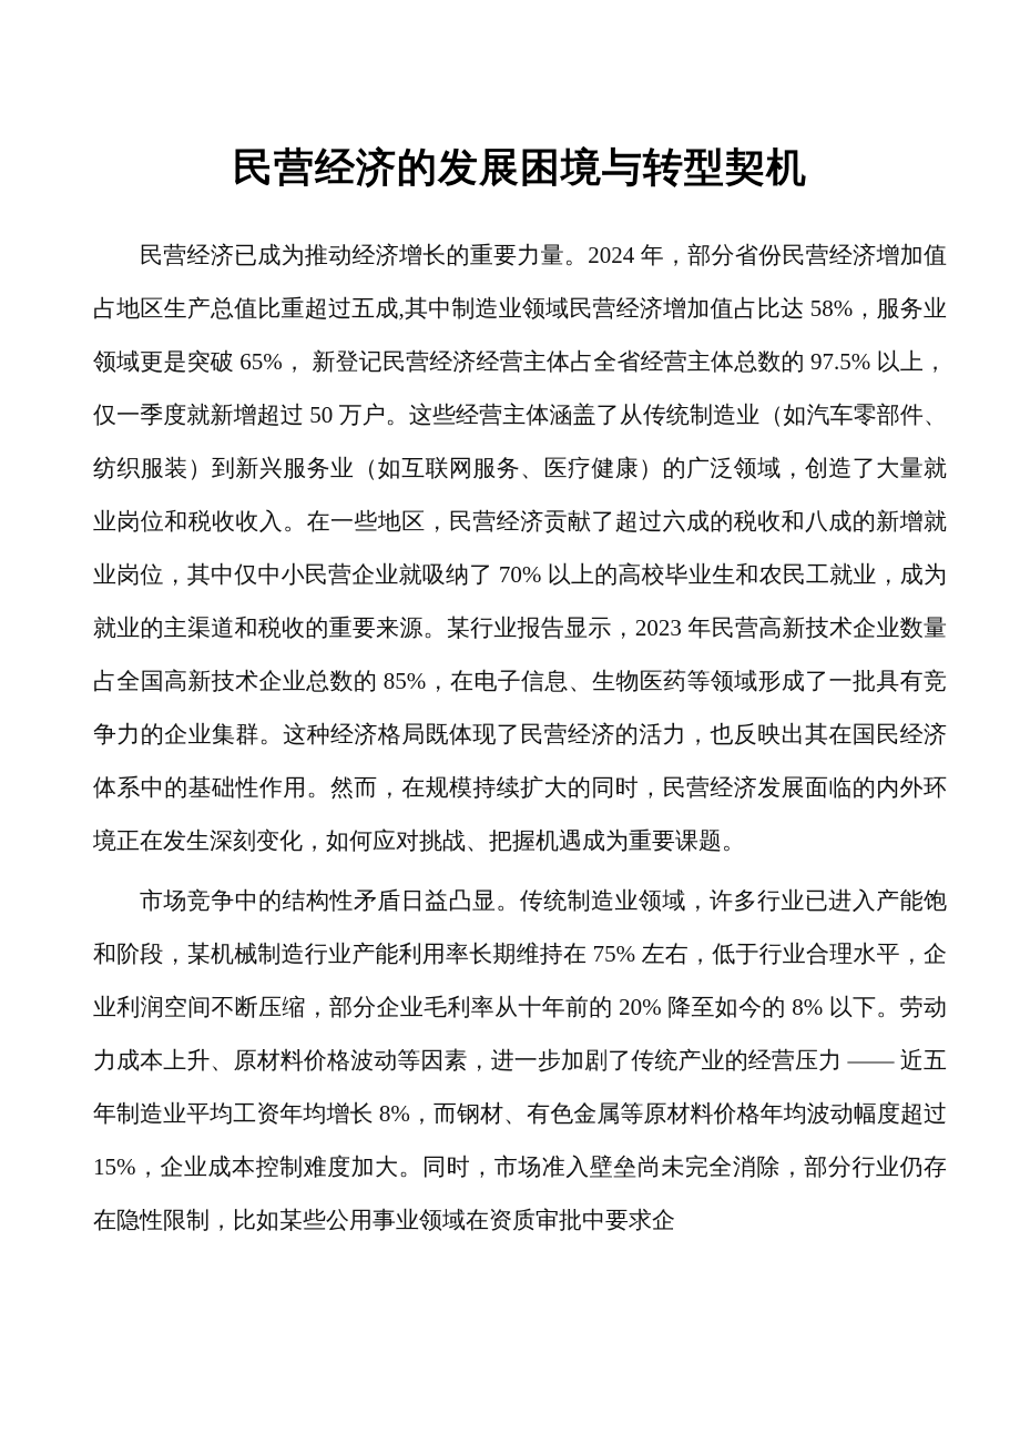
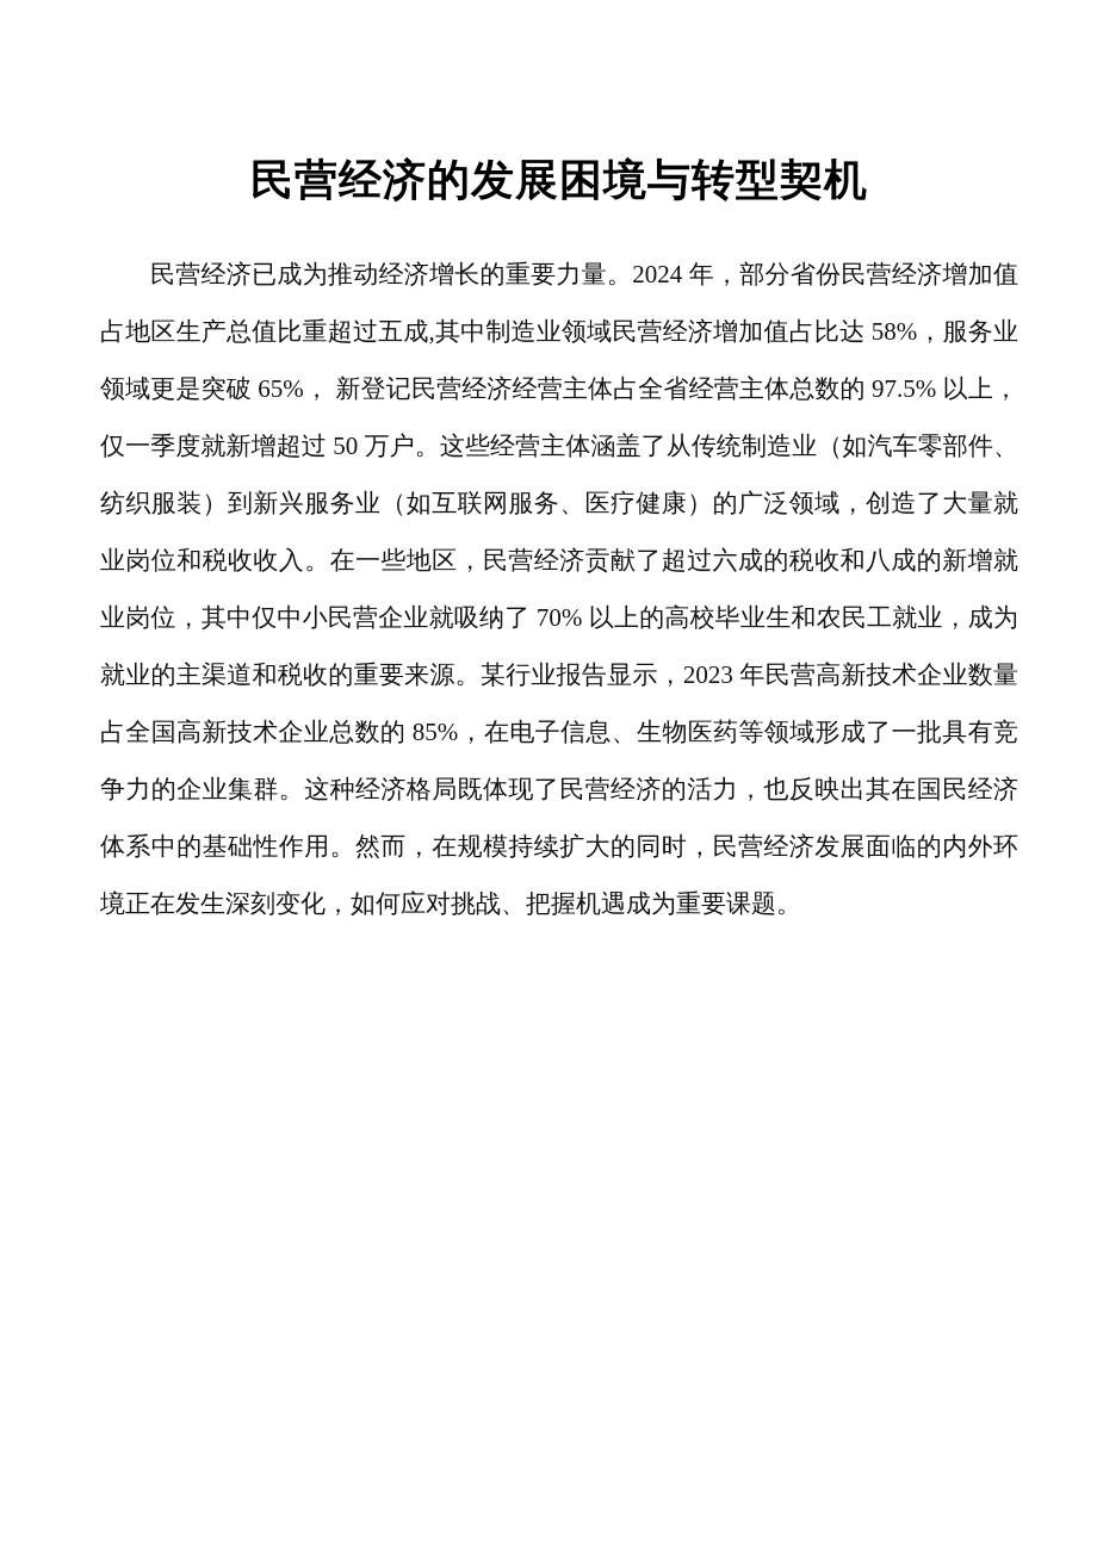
  民营经济的发展困境与转型契机
  民营经济已成为推动经济增长的重要力量。2024 年，部分省份民营经济增加值占地区生产总值比重超过五成,其中制造业领域民营经济增加值占比达 58%，服务业领域更是突破 65%， 新登记民营经济经营主体占全省经营主体总数的 97.5% 以上，仅一季度就新增超过 50 万户。这些经营主体涵盖了从传统制造业（如汽车零部件、纺织服装）到新兴服务业（如互联网服务、医疗健康）的广泛领域，创造了大量就业岗位和税收收入。在一些地区，民营经济贡献了超过六成的税收和八成的新增就业岗位，其中仅中小民营企业就吸纳了 70% 以上的高校毕业生和农民工就业，成为就业的主渠道和税收的重要来源。某行业报告显示，2023 年民营高新技术企业数量占全国高新技术企业总数的 85%，在电子信息、生物医药等领域形成了一批具有竞争力的企业集群。这种经济格局既体现了民营经济的活力，也反映出其在国民经济体系中的基础性作用。然而，在规模持续扩大的同时，民营经济发展面临的内外环境正在发生深刻变化，如何应对挑战、把握机遇成为重要课题。
- 市场竞争中的结构性矛盾日益凸显。传统制造业领域，许多行业已进入产能饱和阶段，某机械制造行业产能利用率长期维持在 75% 左右，低于行业合理水平，企业利润空间不断压缩，部分企业毛利率从十年前的 20% 降至如今的 8% 以下。劳动力成本上升、原材料价格波动等因素，进一步加剧了传统产业的经营压力 —— 近五年制造业平均工资年均增长 8%，而钢材、有色金属等原材料价格年均波动幅度超过 15%，企业成本控制难度加大。同时，市场准入壁垒尚未完全消除，部分行业仍存在隐性限制，比如某些公用事业领域在资质审批中要求企
